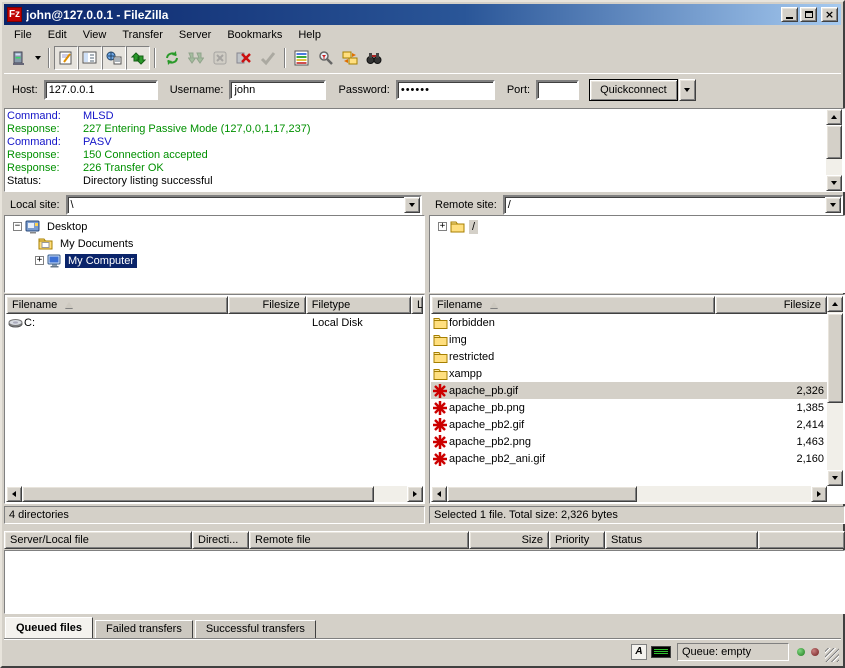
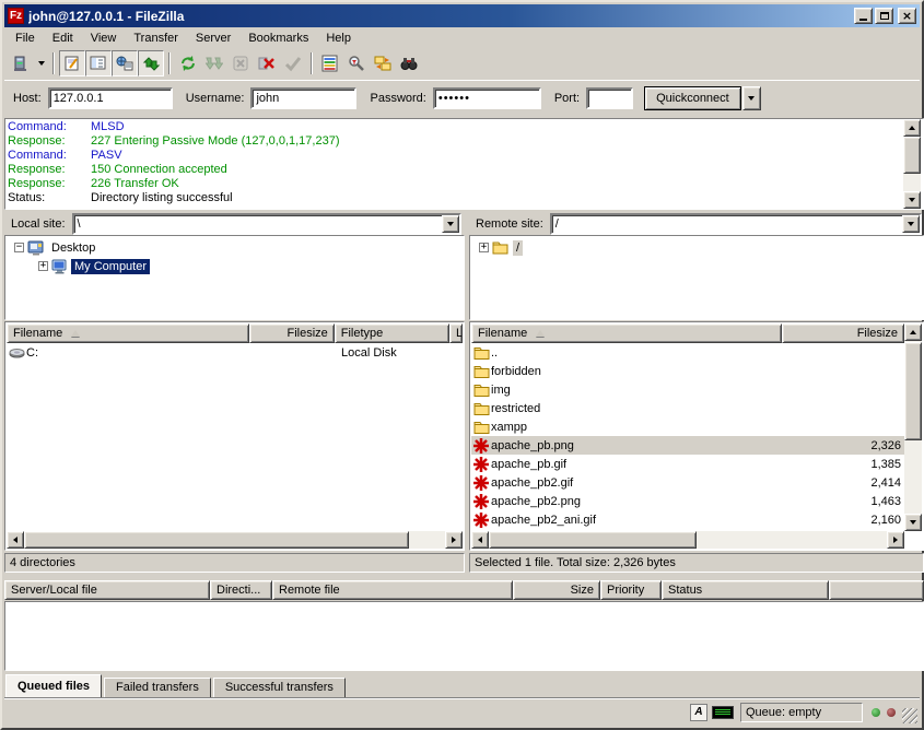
  Fz
  john@127.0.0.1 - FileZilla
  ×
  File
  Edit
  View
  Transfer
  Server
  Bookmarks
  Help
  Host:
  127.0.0.1
  Username:
  john
  Password:
  ••••••
  Port:
  Quickconnect
  Command:
  MLSD
  Response:
  227 Entering Passive Mode (127,0,0,1,17,237)
  Command:
  PASV
  Response:
  150 Connection accepted
  Response:
  226 Transfer OK
  Status:
  Directory listing successful
  Local site:
  \
  Remote site:
  /
  −
  Desktop
- My Documents
  +
  My Computer
  +
  /
  Filename
  Filesize
  Filetype
  L
  C:
  Local Disk
  Filename
  Filesize
+ ..
  forbidden
  img
  restricted
  xampp
- apache_pb.gif
+ apache_pb.png
  2,326
- apache_pb.png
+ apache_pb.gif
  1,385
  apache_pb2.gif
  2,414
  apache_pb2.png
  1,463
  apache_pb2_ani.gif
  2,160
  4 directories
  Selected 1 file. Total size: 2,326 bytes
  Server/Local file
  Directi...
  Remote file
  Size
  Priority
  Status
  Queued files
  Failed transfers
  Successful transfers
  A
  Queue: empty
